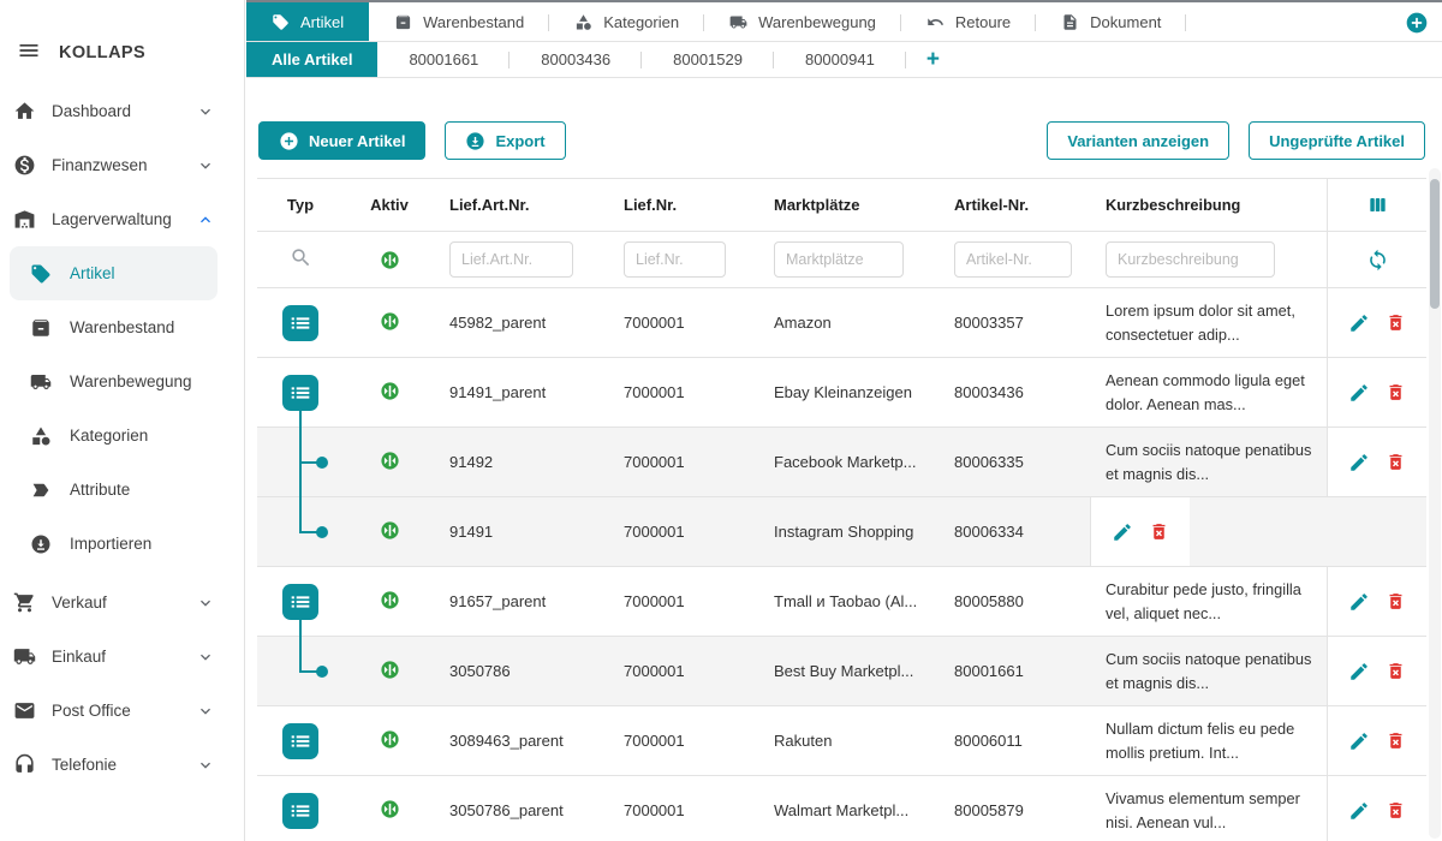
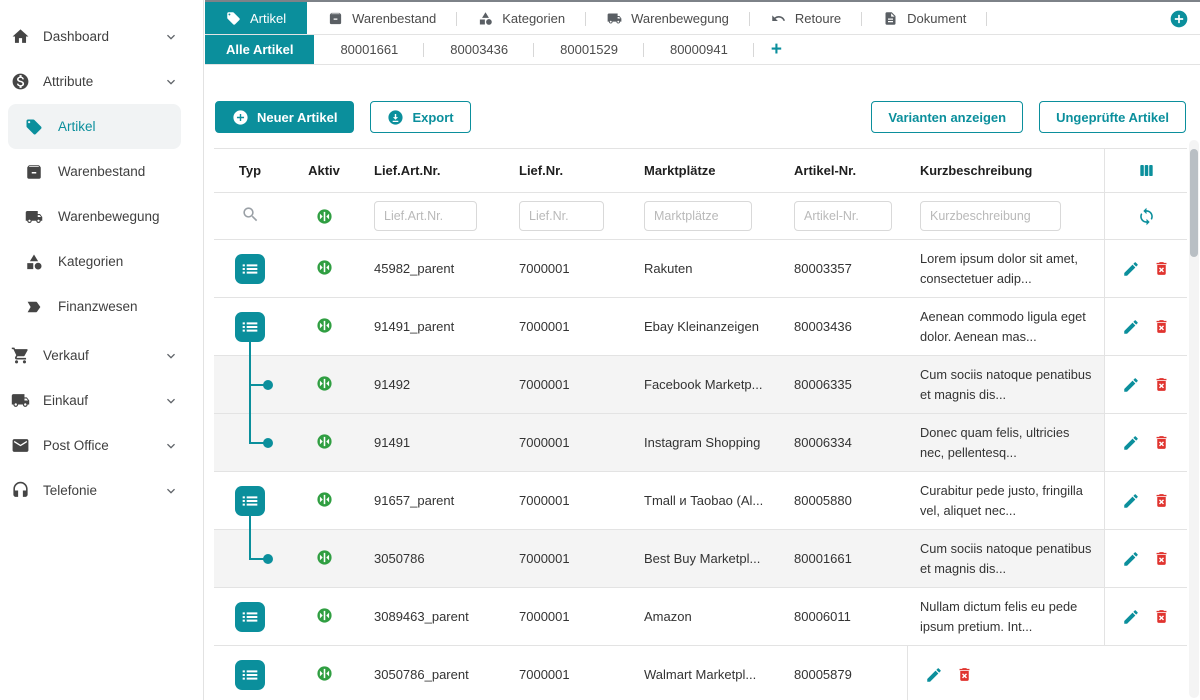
- KOLLAPS
  Dashboard
- Finanzwesen
+ Attribute
- Lagerverwaltung
  Artikel
  Warenbestand
  Warenbewegung
  Kategorien
- Attribute
+ Finanzwesen
- Importieren
  Verkauf
  Einkauf
  Post Office
  Telefonie
  Artikel
  Warenbestand
  Kategorien
  Warenbewegung
  Retoure
  Dokument
  Alle Artikel
  80001661
  80003436
  80001529
  80000941
  +
  Neuer Artikel
  Export
  Varianten anzeigen
  Ungeprüfte Artikel
  Typ
  Aktiv
  Lief.Art.Nr.
  Lief.Nr.
  Marktplätze
  Artikel-Nr.
  Kurzbeschreibung
  Lief.Art.Nr.
  Lief.Nr.
  Marktplätze
  Artikel-Nr.
  Kurzbeschreibung
  45982_parent
  7000001
- Amazon
+ Rakuten
  80003357
  Lorem ipsum dolor sit amet, consectetuer adip...
  91491_parent
  7000001
  Ebay Kleinanzeigen
  80003436
  Aenean commodo ligula eget dolor. Aenean mas...
  91492
  7000001
  Facebook Marketp...
  80006335
  Cum sociis natoque penatibus et magnis dis...
  91491
  7000001
  Instagram Shopping
  80006334
+ Donec quam felis, ultricies nec, pellentesq...
  91657_parent
  7000001
  Tmall и Taobao (Al...
  80005880
  Curabitur pede justo, fringilla vel, aliquet nec...
  3050786
  7000001
  Best Buy Marketpl...
  80001661
  Cum sociis natoque penatibus et magnis dis...
  3089463_parent
  7000001
- Rakuten
+ Amazon
  80006011
- Nullam dictum felis eu pede mollis pretium. Int...
+ Nullam dictum felis eu pede ipsum pretium. Int...
  3050786_parent
  7000001
  Walmart Marketpl...
  80005879
- Vivamus elementum semper nisi. Aenean vul...
